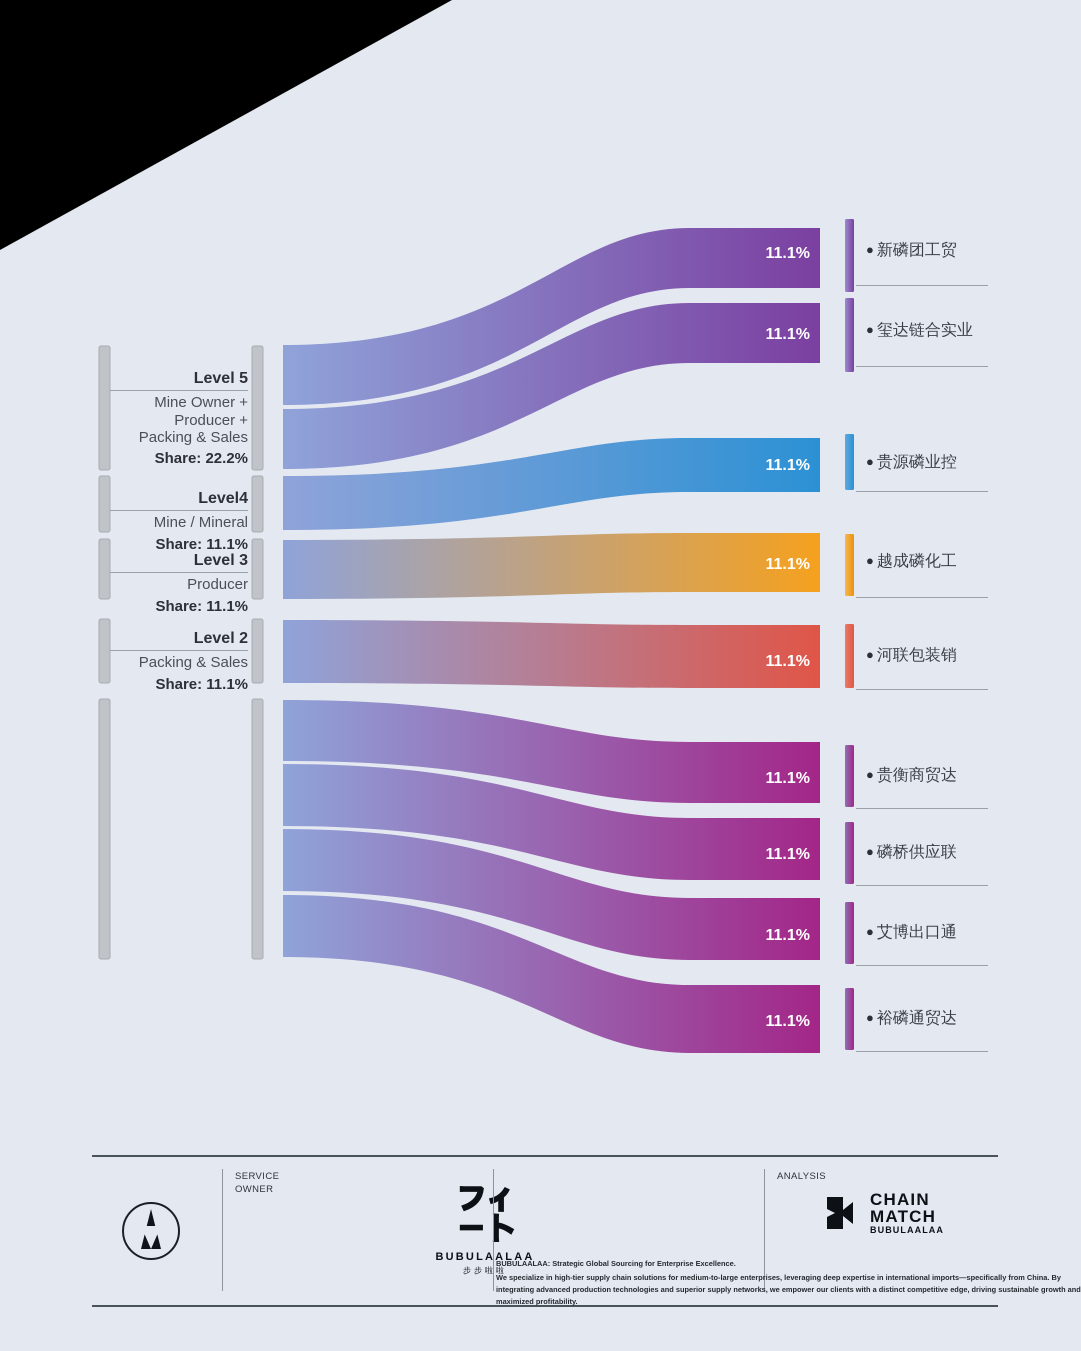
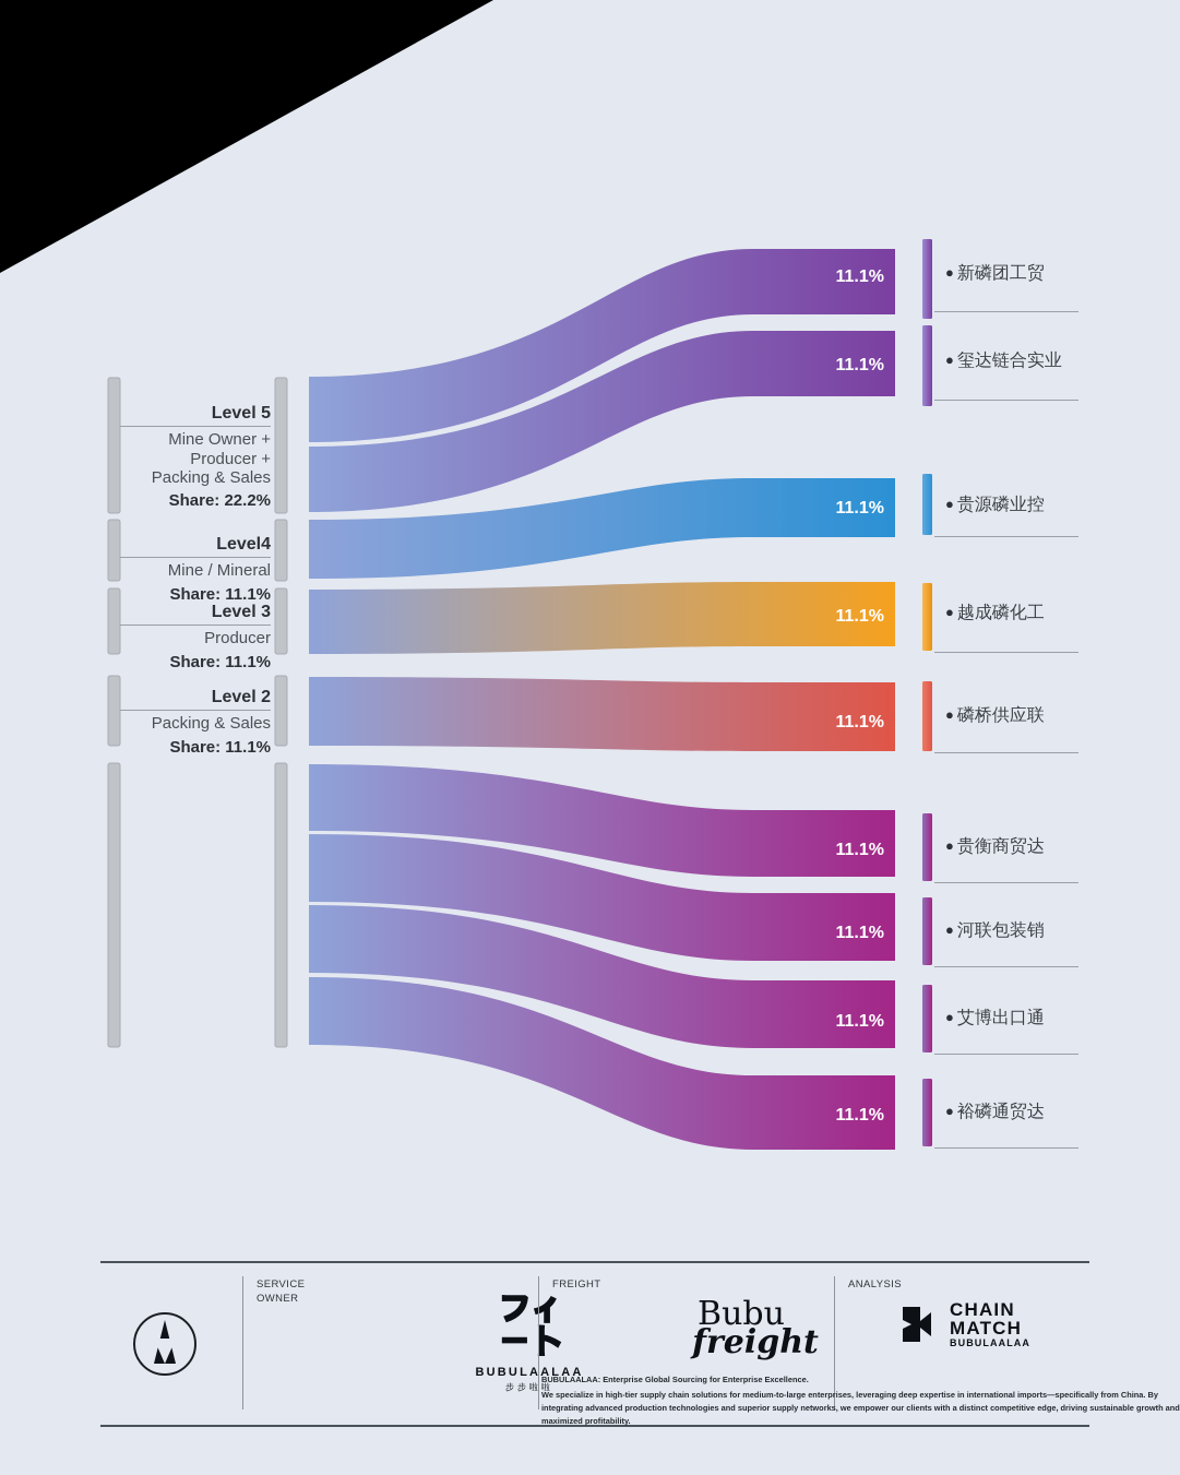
  11.1%
  11.1%
  11.1%
  11.1%
  11.1%
  11.1%
  11.1%
  11.1%
  11.1%
  Level 5
  Mine Owner +
  Producer +
  Packing & Sales
  Share: 22.2%
  Level4
  Mine / Mineral
  Share: 11.1%
  Level 3
  Producer
  Share: 11.1%
  Level 2
  Packing & Sales
  Share: 11.1%
  ● 新磷团工贸
  ● 玺达链合实业
  ● 贵源磷业控
  ● 越成磷化工
- ● 河联包装销
+ ● 磷桥供应联
  ● 贵衡商贸达
- ● 磷桥供应联
+ ● 河联包装销
  ● 艾博出口通
  ● 裕磷通贸达
  SERVICE
  OWNER
  ㌳
  BUBULAALAA
  步步啦啦
+ FREIGHT
+ Bubu
+ freight
  ANALYSIS
  CHAIN
  MATCH
  BUBULAALAA
- BUBULAALAA: Strategic Global Sourcing for Enterprise Excellence.
+ BUBULAALAA: Enterprise Global Sourcing for Enterprise Excellence.
  We specialize in high-tier supply chain solutions for medium-to-large enterprises, leveraging deep expertise in international imports—specifically from China. By integrating advanced production technologies and superior supply networks, we empower our clients with a distinct competitive edge, driving sustainable growth and maximized profitability.
